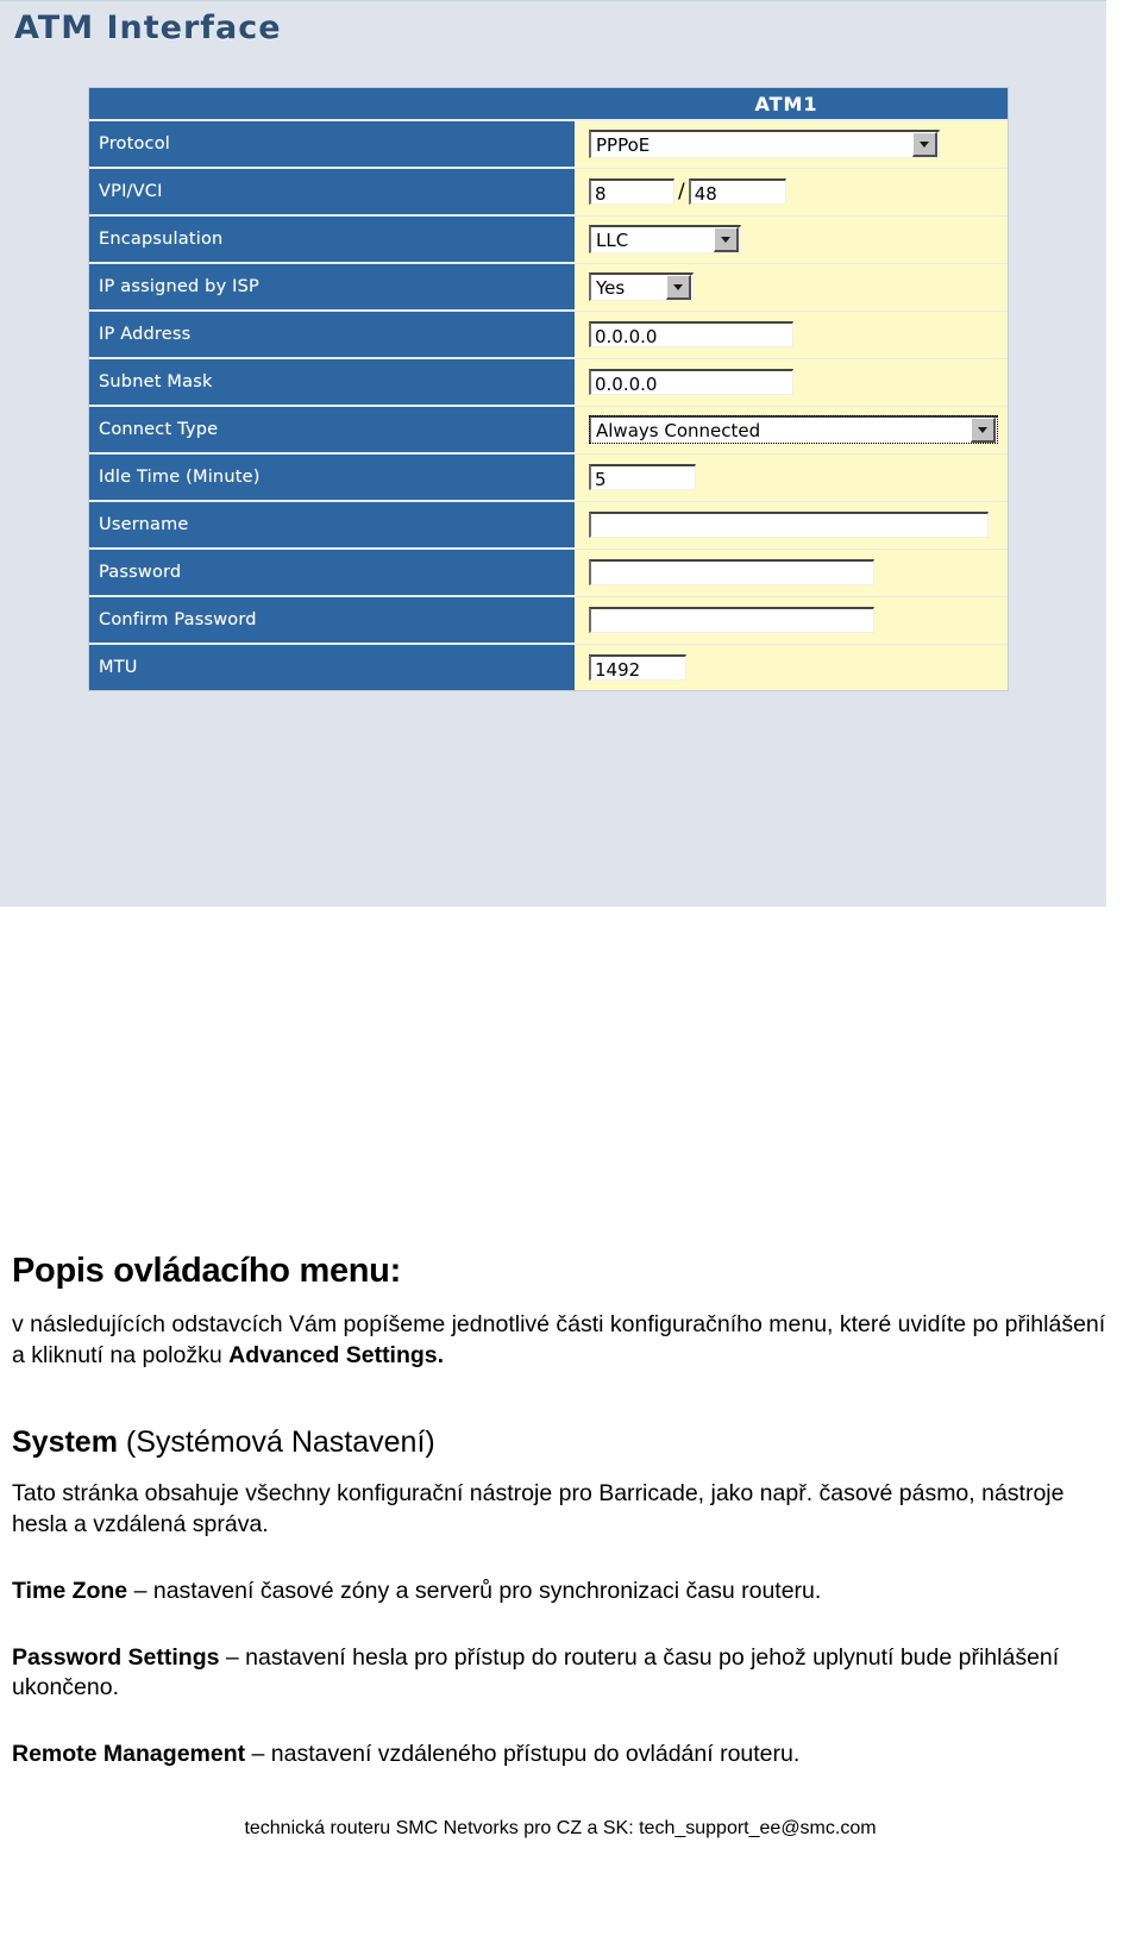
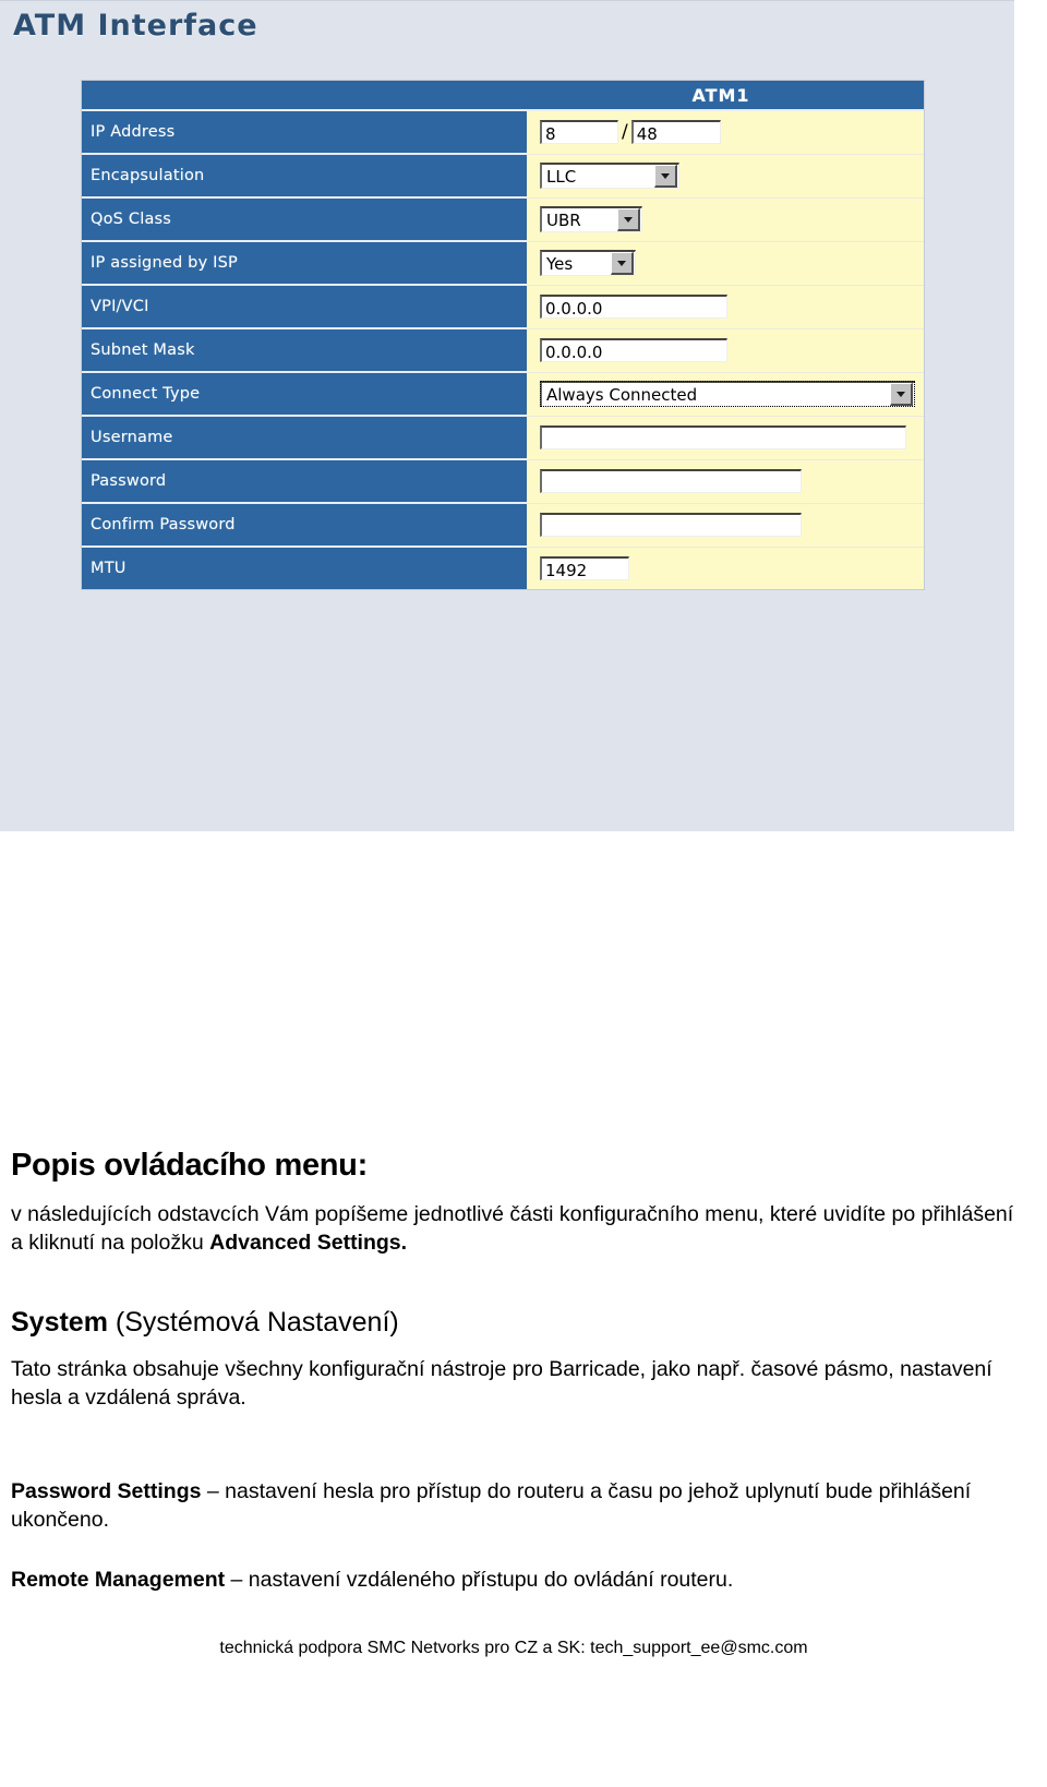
  ATM Interface
  	ATM1
- Protocol	PPPoE
- VPI/VCI	8 / 48
+ IP Address	8 / 48
  Encapsulation	LLC
+ QoS Class	UBR
  IP assigned by ISP	Yes
- IP Address	0.0.0.0
+ VPI/VCI	0.0.0.0
  Subnet Mask	0.0.0.0
  Connect Type	Always Connected
- Idle Time (Minute)	5
  Username
  Password
  Confirm Password
  MTU	1492
  Popis ovládacího menu:
  v následujících odstavcích Vám popíšeme jednotlivé části konfiguračního menu, které uvidíte po přihlášení a kliknutí na položku Advanced Settings.
  System (Systémová Nastavení)
- Tato stránka obsahuje všechny konfigurační nástroje pro Barricade, jako např. časové pásmo, nástroje hesla a vzdálená správa.
+ Tato stránka obsahuje všechny konfigurační nástroje pro Barricade, jako např. časové pásmo, nastavení hesla a vzdálená správa.
- Time Zone – nastavení časové zóny a serverů pro synchronizaci času routeru.
  Password Settings – nastavení hesla pro přístup do routeru a času po jehož uplynutí bude přihlášení ukončeno.
  Remote Management – nastavení vzdáleného přístupu do ovládání routeru.
- technická routeru SMC Netvorks pro CZ a SK: tech_support_ee@smc.com
+ technická podpora SMC Netvorks pro CZ a SK: tech_support_ee@smc.com
